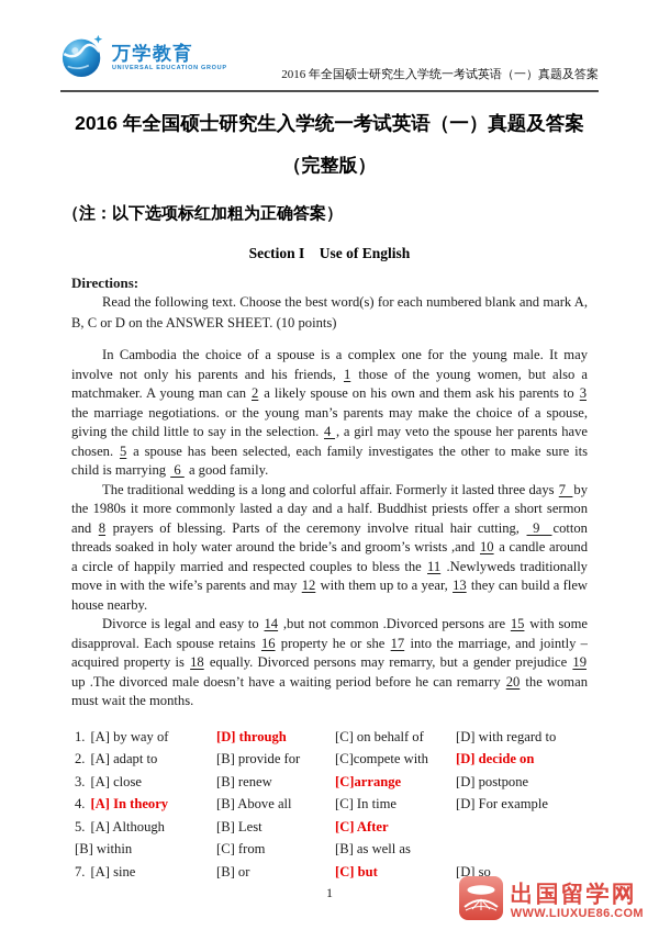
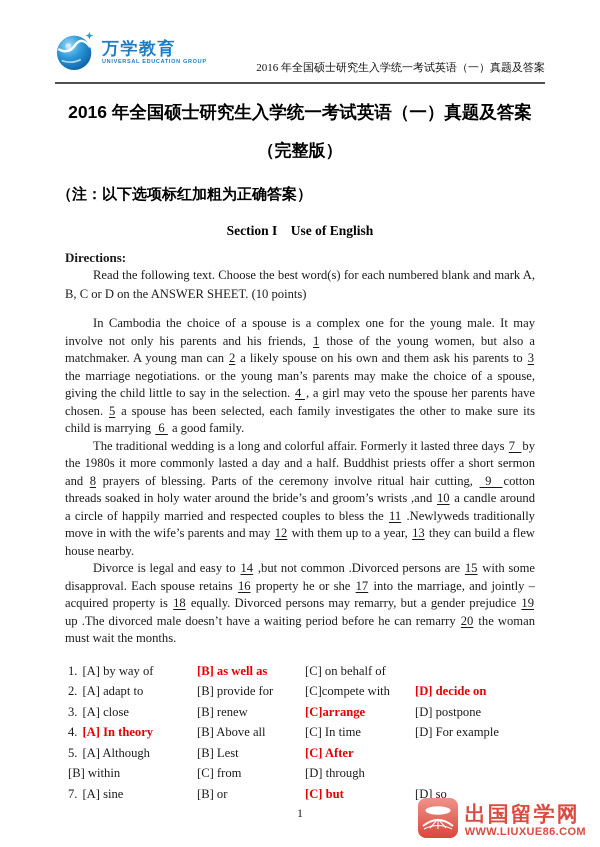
  万学教育
  2016 年全国硕士研究生入学统一考试英语（一）真题及答案
  2016 年全国硕士研究生入学统一考试英语（一）真题及答案
  （完整版）
  （注：以下选项标红加粗为正确答案）
  Section I Use of English
  Directions:
  Read the following text. Choose the best word(s) for each numbered blank and mark A, B, C or D on the ANSWER SHEET. (10 points)
  In Cambodia the choice of a spouse is a complex one for the young male. It may involve not only his parents and his friends, 1 those of the young women, but also a matchmaker. A young man can 2 a likely spouse on his own and them ask his parents to 3 the marriage negotiations. or the young man’s parents may make the choice of a spouse, giving the child little to say in the selection. 4 , a girl may veto the spouse her parents have chosen. 5 a spouse has been selected, each family investigates the other to make sure its child is marrying 6 a good family.
  The traditional wedding is a long and colorful affair. Formerly it lasted three days 7 by the 1980s it more commonly lasted a day and a half. Buddhist priests offer a short sermon and 8 prayers of blessing. Parts of the ceremony involve ritual hair cutting, 9 cotton threads soaked in holy water around the bride’s and groom’s wrists ,and 10 a candle around a circle of happily married and respected couples to bless the 11 .Newlyweds traditionally move in with the wife’s parents and may 12 with them up to a year, 13 they can build a flew house nearby.
  Divorce is legal and easy to 14 ,but not common .Divorced persons are 15 with some disapproval. Each spouse retains 16 property he or she 17 into the marriage, and jointly –acquired property is 18 equally. Divorced persons may remarry, but a gender prejudice 19 up .The divorced male doesn’t have a waiting period before he can remarry 20 the woman must wait the months.
  1. [A] by way of
- [D] through
+ [B] as well as
  [C] on behalf of
- [D] with regard to
  2. [A] adapt to
  [B] provide for
  [C]compete with
  [D] decide on
  3. [A] close
  [B] renew
  [C]arrange
  [D] postpone
  4. [A] In theory
  [B] Above all
  [C] In time
  [D] For example
  5. [A] Although
  [B] Lest
  [C] After
  [B] within
  [C] from
- [B] as well as
+ [D] through
  7. [A] sine
  [B] or
  [C] but
  [D] so
  1
  出国留学网
  WWW.LIUXUE86.COM
